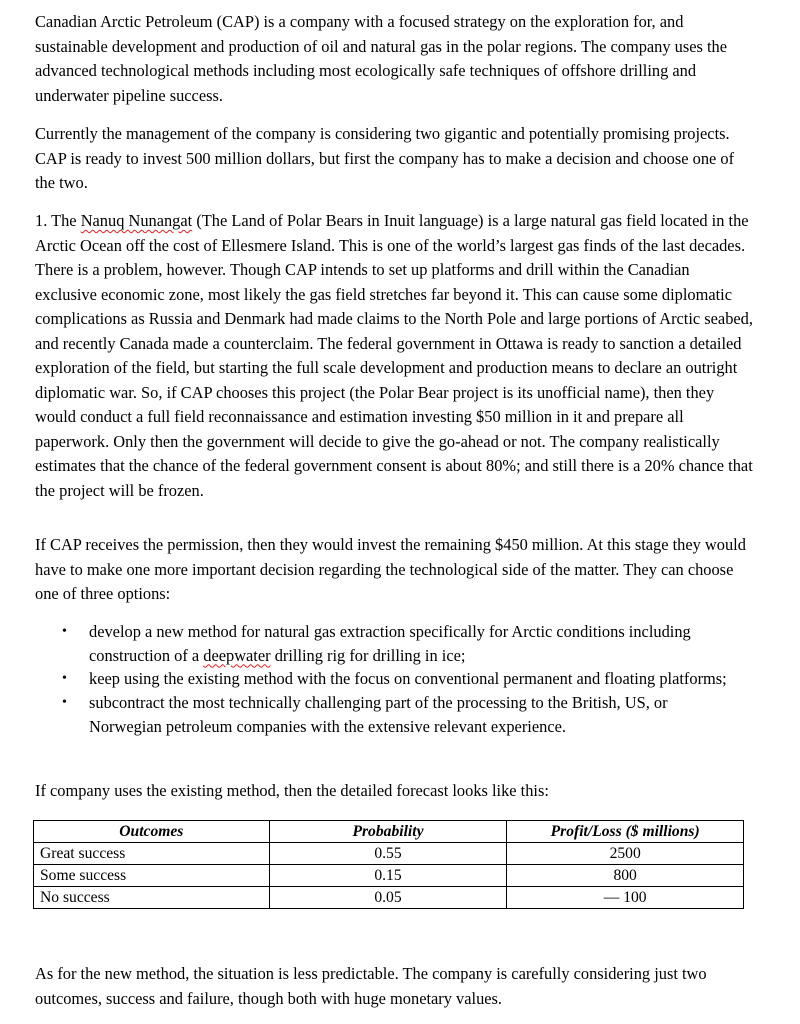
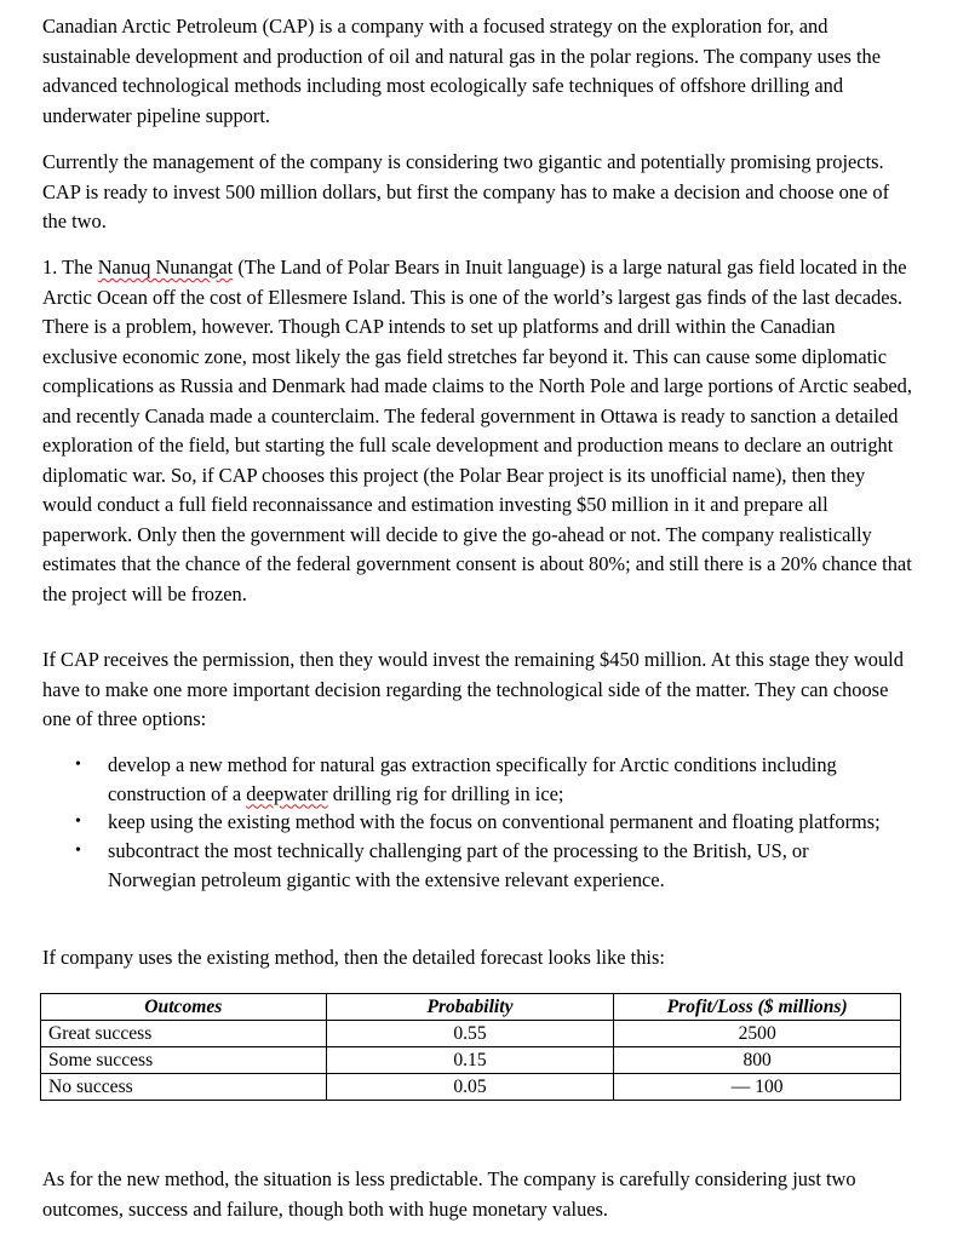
- Canadian Arctic Petroleum (CAP) is a company with a focused strategy on the exploration for, and sustainable development and production of oil and natural gas in the polar regions. The company uses the advanced technological methods including most ecologically safe techniques of offshore drilling and underwater pipeline success.
+ Canadian Arctic Petroleum (CAP) is a company with a focused strategy on the exploration for, and sustainable development and production of oil and natural gas in the polar regions. The company uses the advanced technological methods including most ecologically safe techniques of offshore drilling and underwater pipeline support.
  Currently the management of the company is considering two gigantic and potentially promising projects. CAP is ready to invest 500 million dollars, but first the company has to make a decision and choose one of the two.
  1. The Nanuq Nunangat (The Land of Polar Bears in Inuit language) is a large natural gas field located in the Arctic Ocean off the cost of Ellesmere Island. This is one of the world’s largest gas finds of the last decades. There is a problem, however. Though CAP intends to set up platforms and drill within the Canadian exclusive economic zone, most likely the gas field stretches far beyond it. This can cause some diplomatic complications as Russia and Denmark had made claims to the North Pole and large portions of Arctic seabed, and recently Canada made a counterclaim. The federal government in Ottawa is ready to sanction a detailed exploration of the field, but starting the full scale development and production means to declare an outright diplomatic war. So, if CAP chooses this project (the Polar Bear project is its unofficial name), then they would conduct a full field reconnaissance and estimation investing $50 million in it and prepare all paperwork. Only then the government will decide to give the go-ahead or not. The company realistically estimates that the chance of the federal government consent is about 80%; and still there is a 20% chance that the project will be frozen.
  If CAP receives the permission, then they would invest the remaining $450 million. At this stage they would have to make one more important decision regarding the technological side of the matter. They can choose one of three options:
  •
  develop a new method for natural gas extraction specifically for Arctic conditions including construction of a deepwater drilling rig for drilling in ice;
  •
  keep using the existing method with the focus on conventional permanent and floating platforms;
  •
- subcontract the most technically challenging part of the processing to the British, US, or Norwegian petroleum companies with the extensive relevant experience.
+ subcontract the most technically challenging part of the processing to the British, US, or Norwegian petroleum gigantic with the extensive relevant experience.
  If company uses the existing method, then the detailed forecast looks like this:
  Outcomes	Probability	Profit/Loss ($ millions)
  Great success	0.55	2500
  Some success	0.15	800
  No success	0.05	— 100
  As for the new method, the situation is less predictable. The company is carefully considering just two outcomes, success and failure, though both with huge monetary values.
